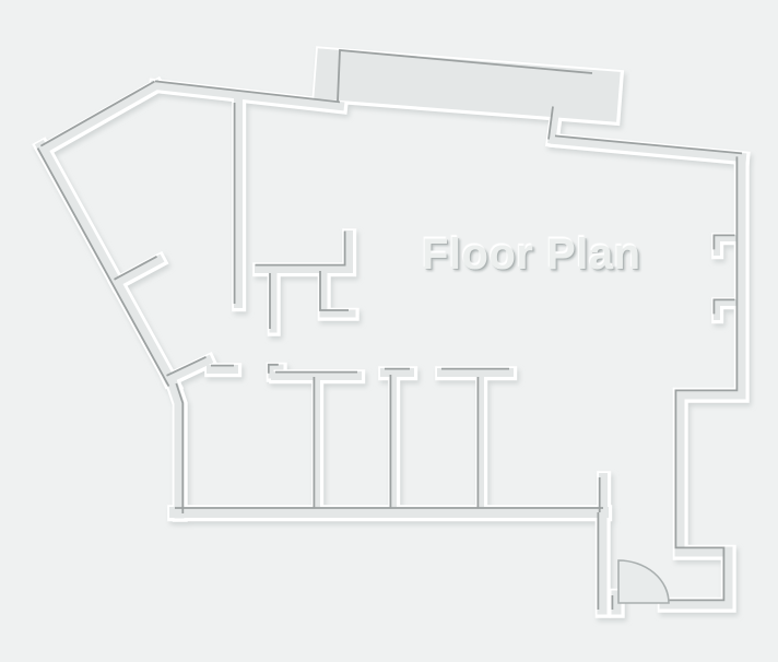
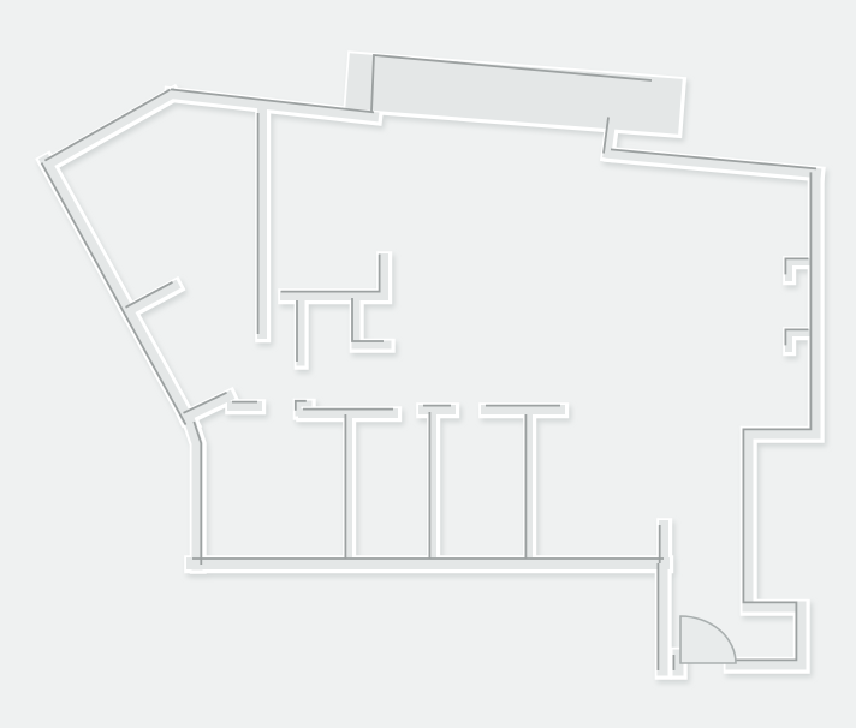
- Floor Plan
